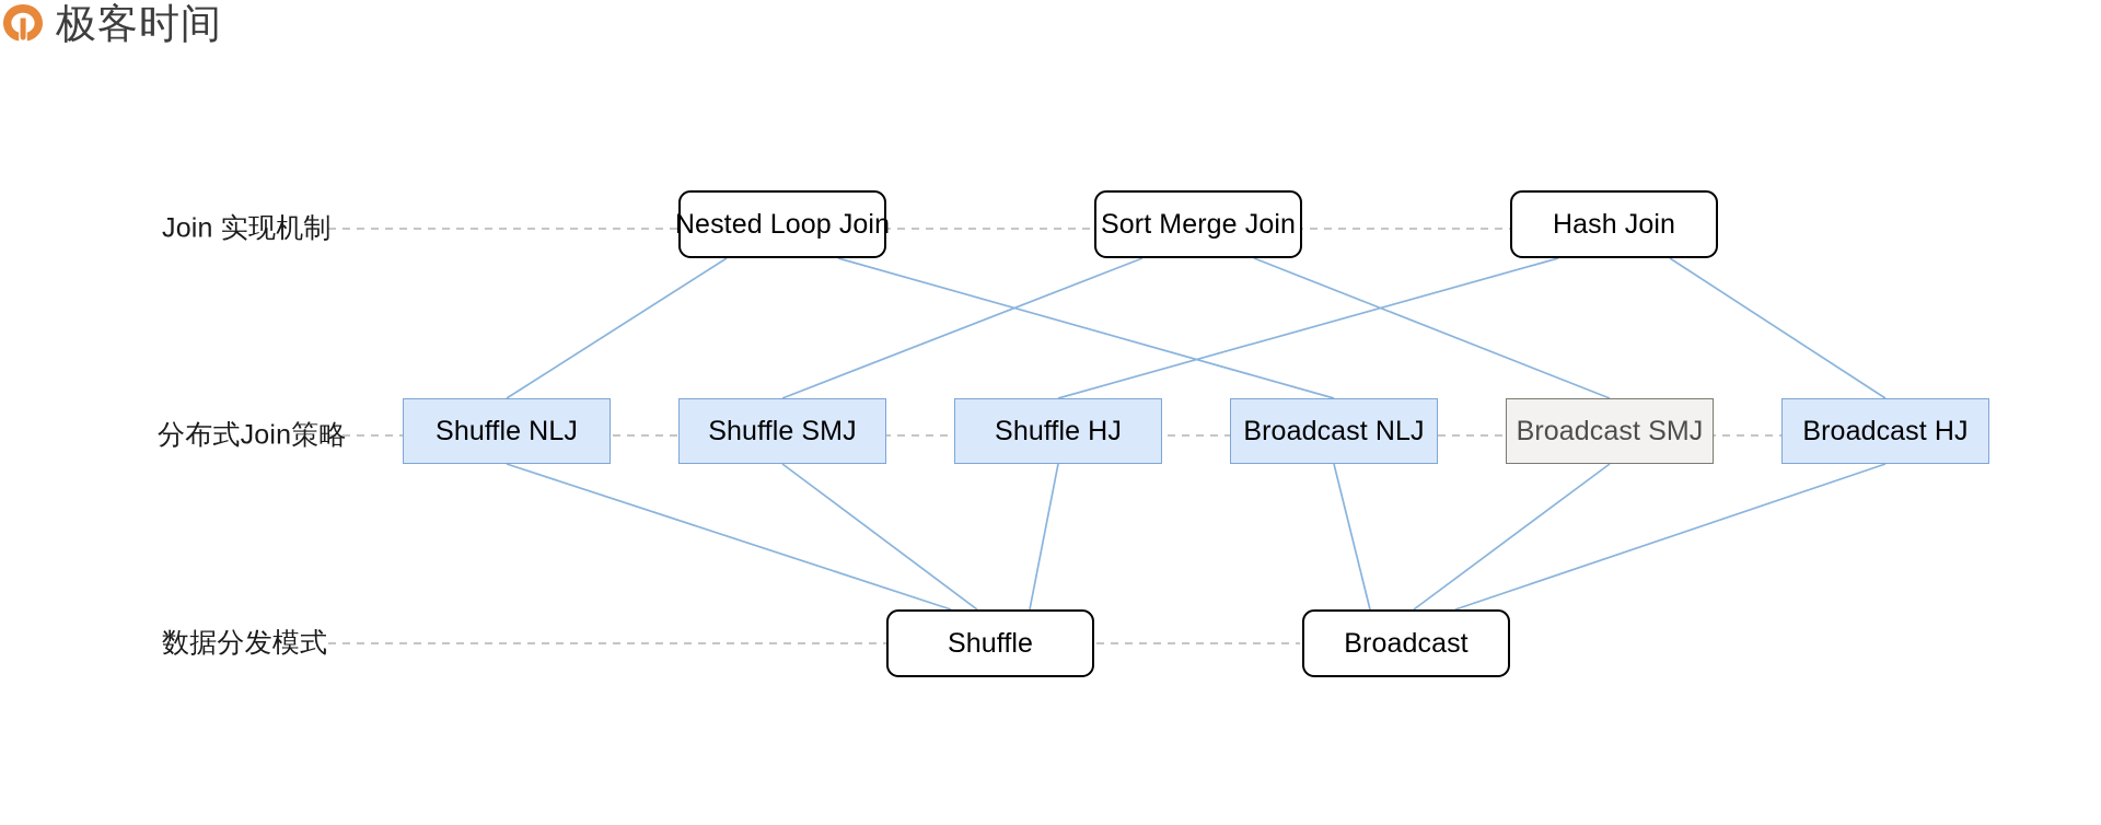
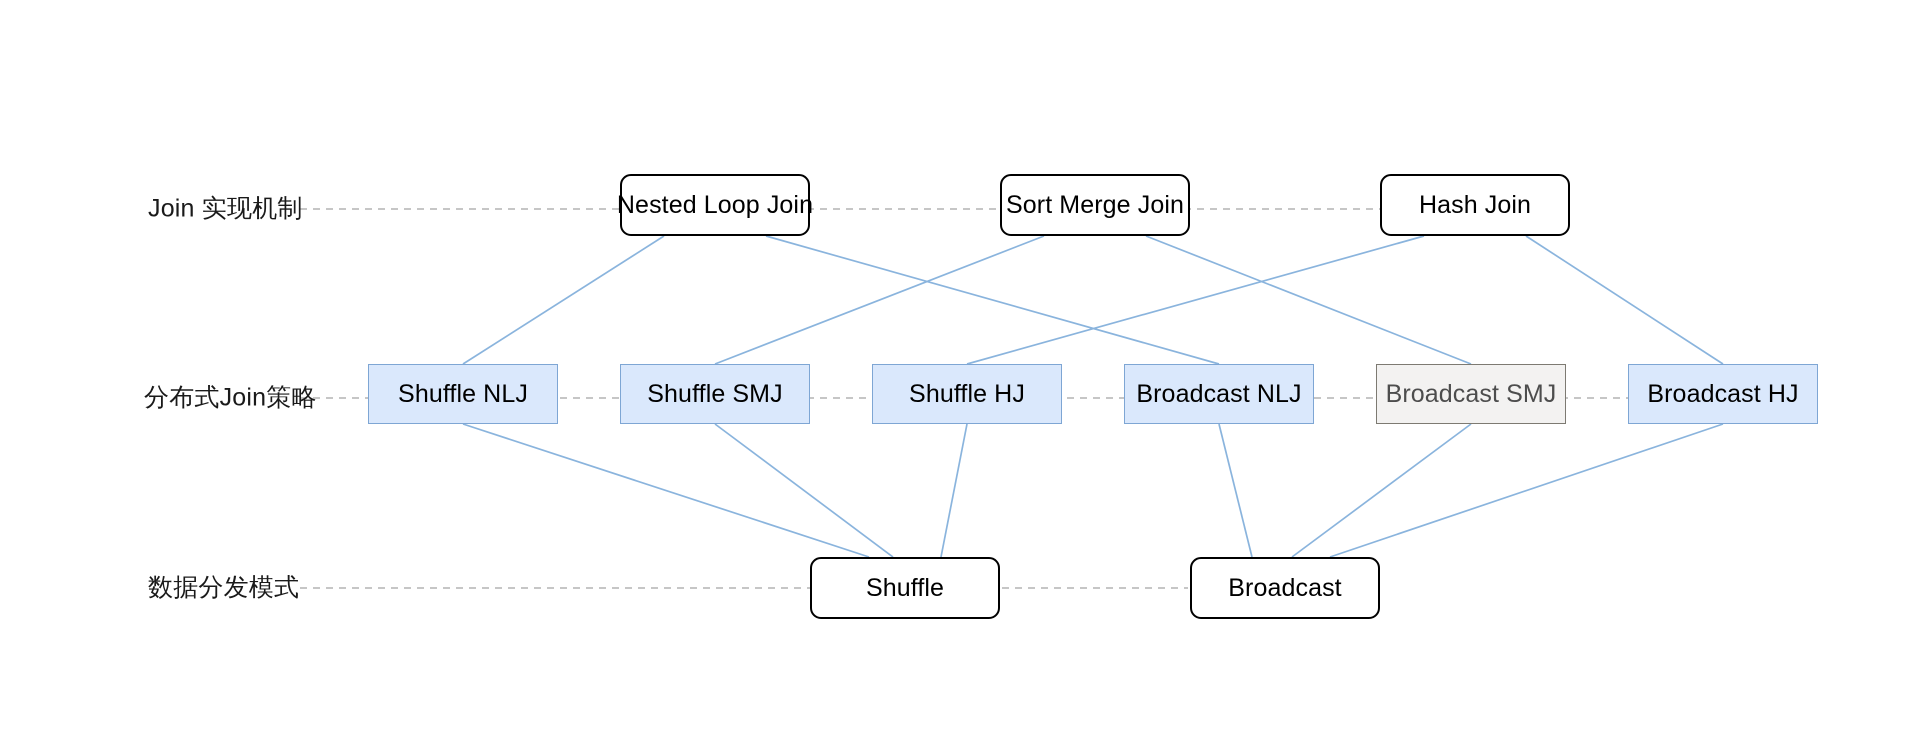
  Join 实现机制
  分布式Join策略
  数据分发模式
  Nested Loop Join
  Sort Merge Join
  Hash Join
  Shuffle NLJ
  Shuffle SMJ
  Shuffle HJ
  Broadcast NLJ
  Broadcast SMJ
  Broadcast HJ
  Shuffle
  Broadcast
- 极客时间
